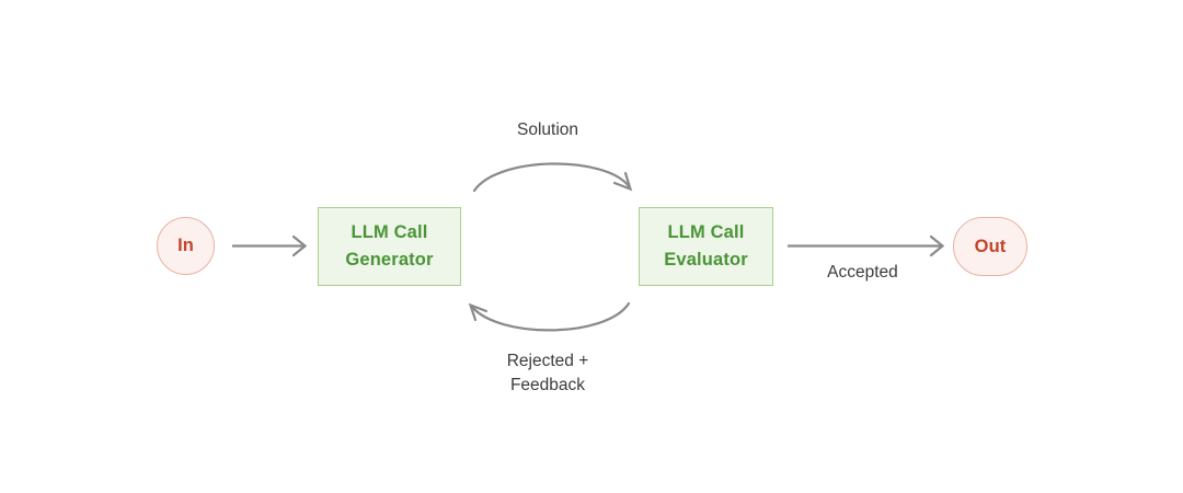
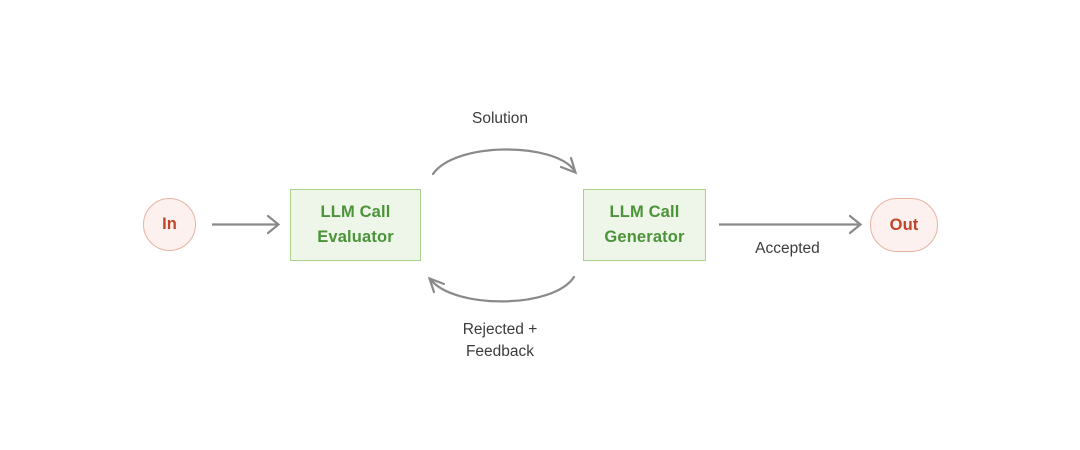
  In
  LLM Call
- Generator
+ Evaluator
  LLM Call
- Evaluator
+ Generator
  Out
  Solution
  Rejected +
  Feedback
  Accepted
